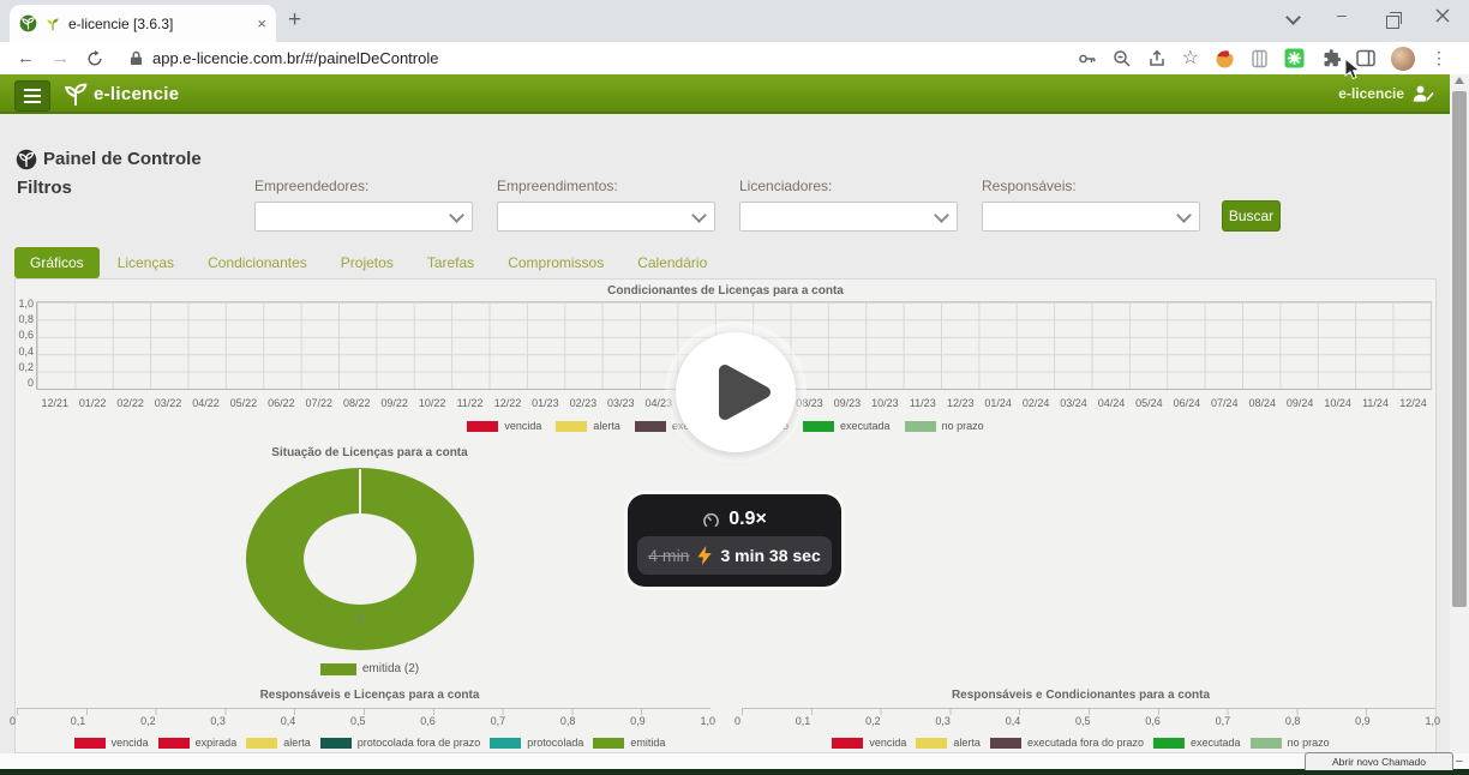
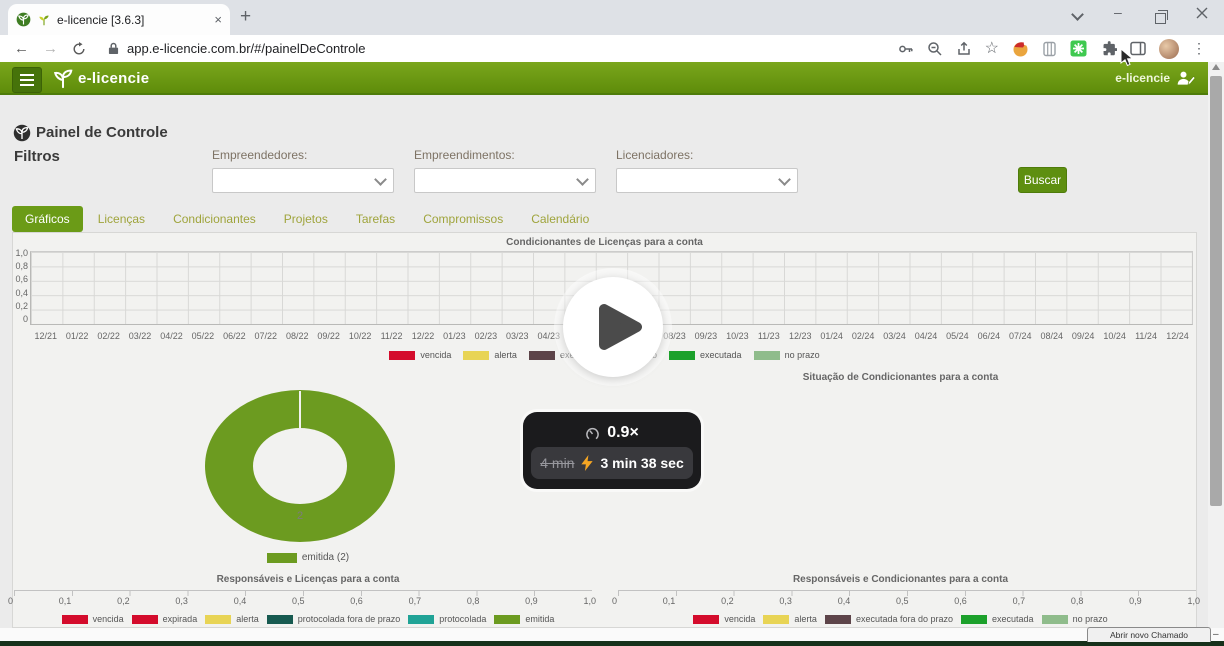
  e-licencie [3.6.3]
  ×
  +
  –
  ←
  →
  app.e-licencie.com.br/#/painelDeControle
  ☆
  ⋮
  e-licencie
  e-licencie
  Painel de Controle
  Filtros
  Empreendedores:
  Empreendimentos:
  Licenciadores:
- Responsáveis:
  Buscar
  Gráficos
  Licenças
  Condicionantes
  Projetos
  Tarefas
  Compromissos
  Calendário
  Condicionantes de Licenças para a conta
  1,0
  0,8
  0,6
  0,4
  0,2
  0
  12/21
  01/22
  02/22
  03/22
  04/22
  05/22
  06/22
  07/22
  08/22
  09/22
  10/22
  11/22
  12/22
  01/23
  02/23
  03/23
  04/23
  08/23
  09/23
  10/23
  11/23
  12/23
  01/24
  02/24
  03/24
  04/24
  05/24
  06/24
  07/24
  08/24
  09/24
  10/24
  11/24
  12/24
  vencida
  alerta
  executada
  no prazo
- Situação de Licenças para a conta
  2
  emitida (2)
+ Situação de Condicionantes para a conta
  Responsáveis e Licenças para a conta
  0
  0,1
  0,2
  0,3
  0,4
  0,5
  0,6
  0,7
  0,8
  0,9
  1,0
  vencida
  expirada
  alerta
  protocolada fora de prazo
  protocolada
  emitida
  Responsáveis e Condicionantes para a conta
  0
  0,1
  0,2
  0,3
  0,4
  0,5
  0,6
  0,7
  0,8
  0,9
  1,0
  vencida
  alerta
  executada fora do prazo
  executada
  no prazo
  Abrir novo Chamado
  –
  0.9×
  4 min
  3 min 38 sec
